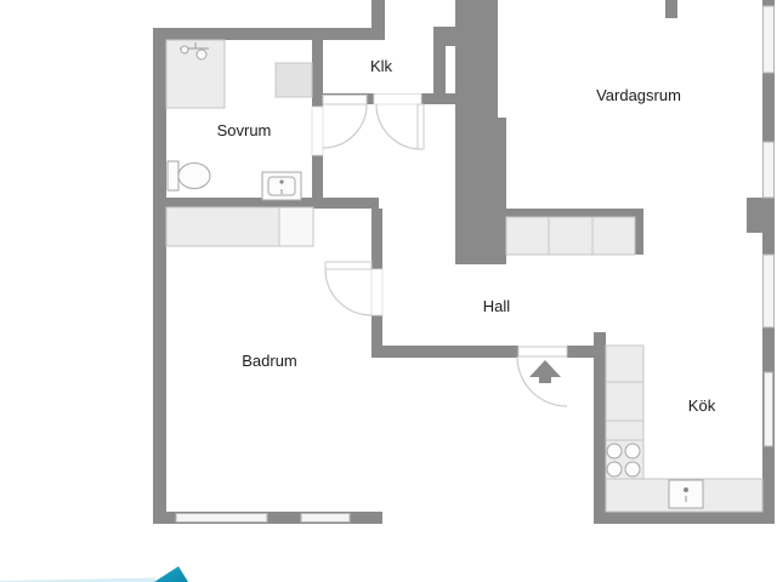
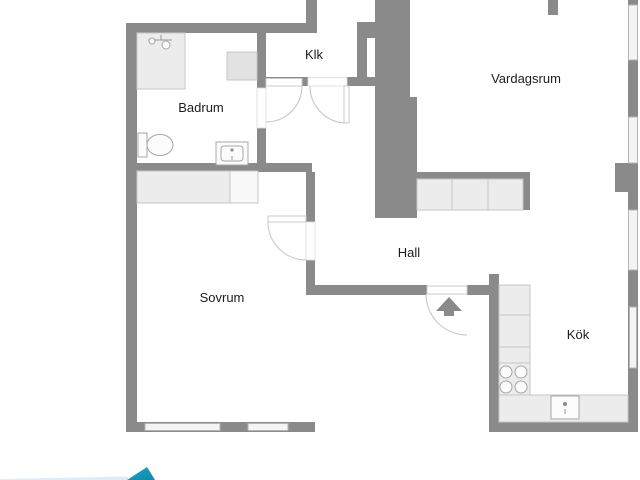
- Sovrum
+ Badrum
  Klk
  Vardagsrum
  Hall
- Badrum
+ Sovrum
  Kök
